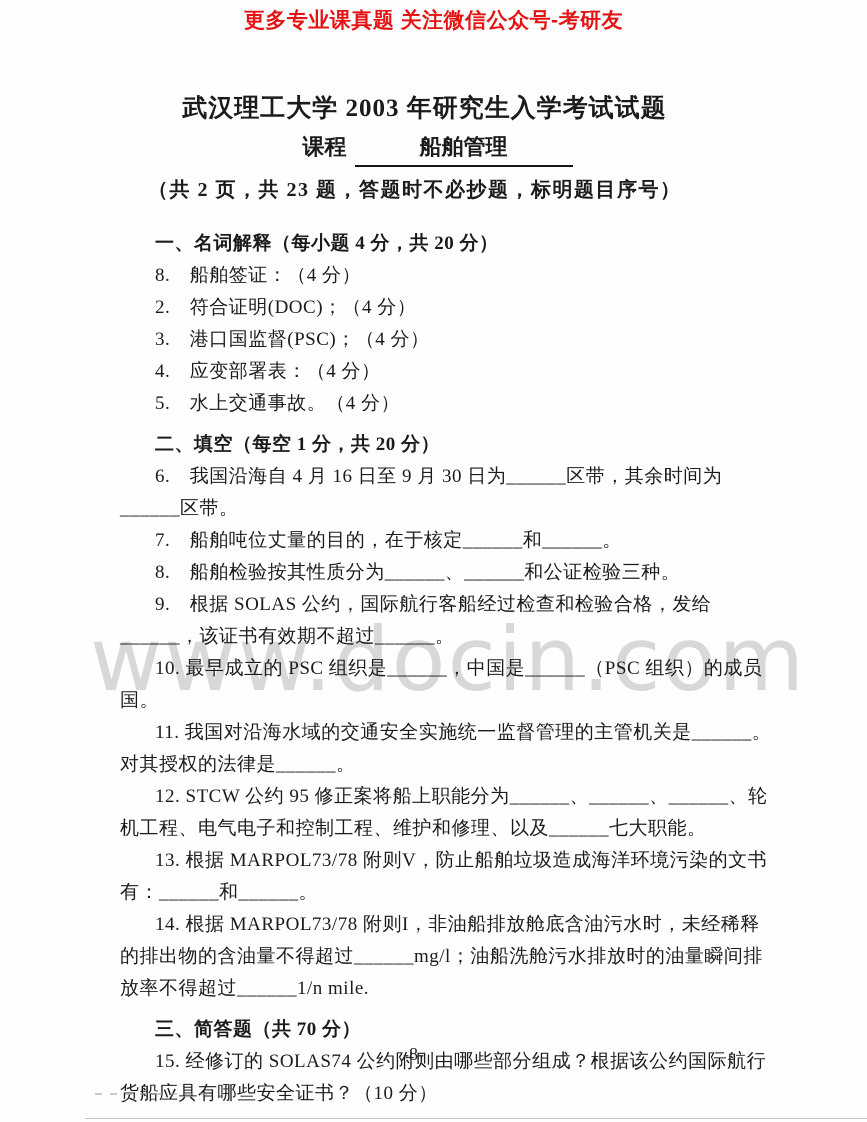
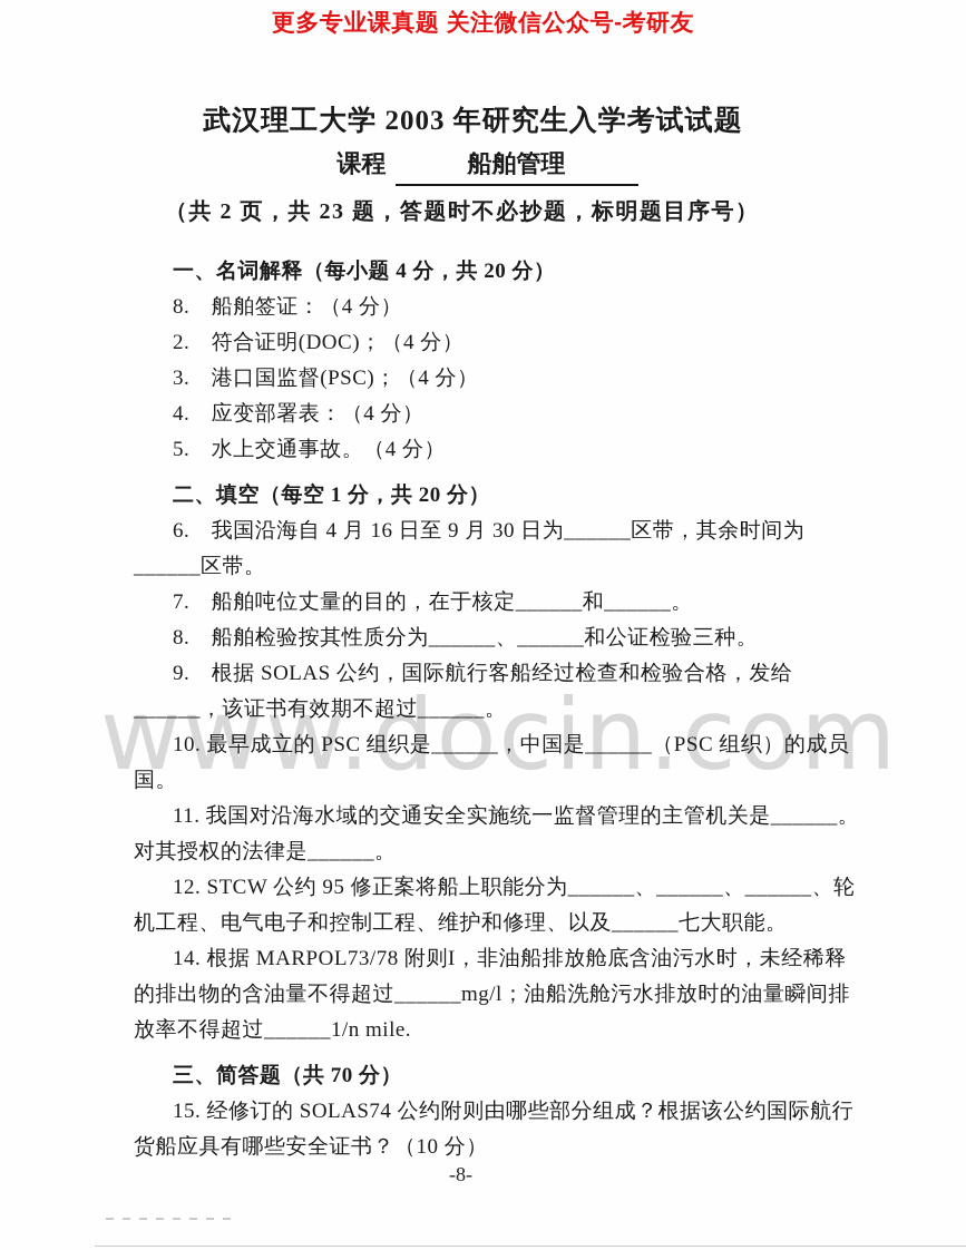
  更多专业课真题 关注微信公众号-考研友
  www.docin.com
  武汉理工大学 2003 年研究生入学考试试题
  课程 船舶管理
  （共 2 页，共 23 题，答题时不必抄题，标明题目序号）
  一、名词解释（每小题 4 分，共 20 分）
  8. 船舶签证：（4 分）
  2. 符合证明(DOC)；（4 分）
  3. 港口国监督(PSC)；（4 分）
  4. 应变部署表：（4 分）
  5. 水上交通事故。（4 分）
  二、填空（每空 1 分，共 20 分）
  6. 我国沿海自 4 月 16 日至 9 月 30 日为______区带，其余时间为______区带。
  7. 船舶吨位丈量的目的，在于核定______和______。
  8. 船舶检验按其性质分为______、______和公证检验三种。
  9. 根据 SOLAS 公约，国际航行客船经过检查和检验合格，发给______，该证书有效期不超过______。
  10. 最早成立的 PSC 组织是______，中国是______（PSC 组织）的成员国。
  11. 我国对沿海水域的交通安全实施统一监督管理的主管机关是______。对其授权的法律是______。
  12. STCW 公约 95 修正案将船上职能分为______、______、______、轮机工程、电气电子和控制工程、维护和修理、以及______七大职能。
- 13. 根据 MARPOL73/78 附则V，防止船舶垃圾造成海洋环境污染的文书有：______和______。
  14. 根据 MARPOL73/78 附则I，非油船排放舱底含油污水时，未经稀释的排出物的含油量不得超过______mg/l；油船洗舱污水排放时的油量瞬间排放率不得超过______1/n mile.
  三、简答题（共 70 分）
  15. 经修订的 SOLAS74 公约附则由哪些部分组成？根据该公约国际航行货船应具有哪些安全证书？（10 分）
  -8-
